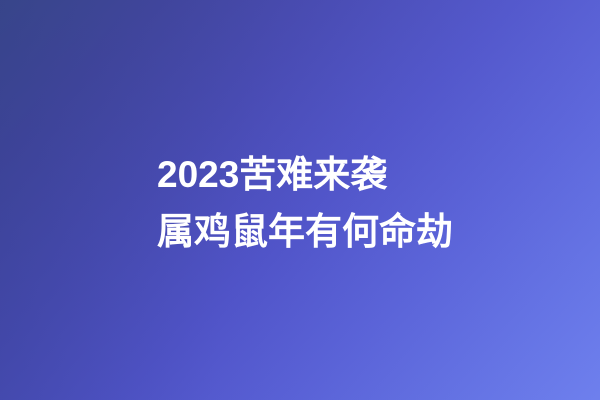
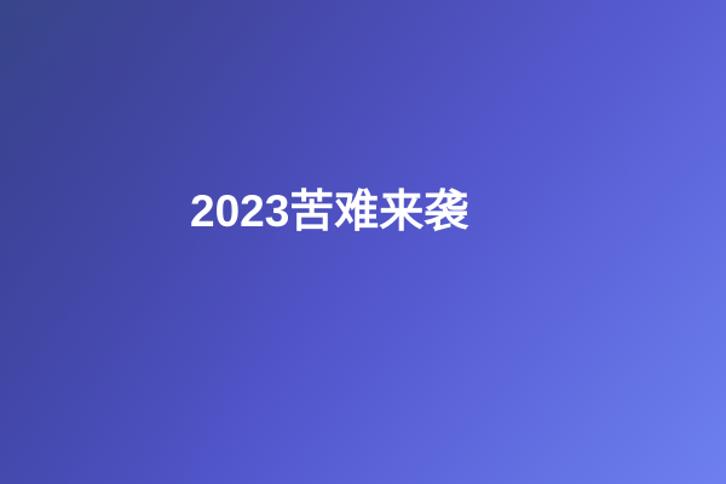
  2023苦难来袭
- 属鸡鼠年有何命劫
